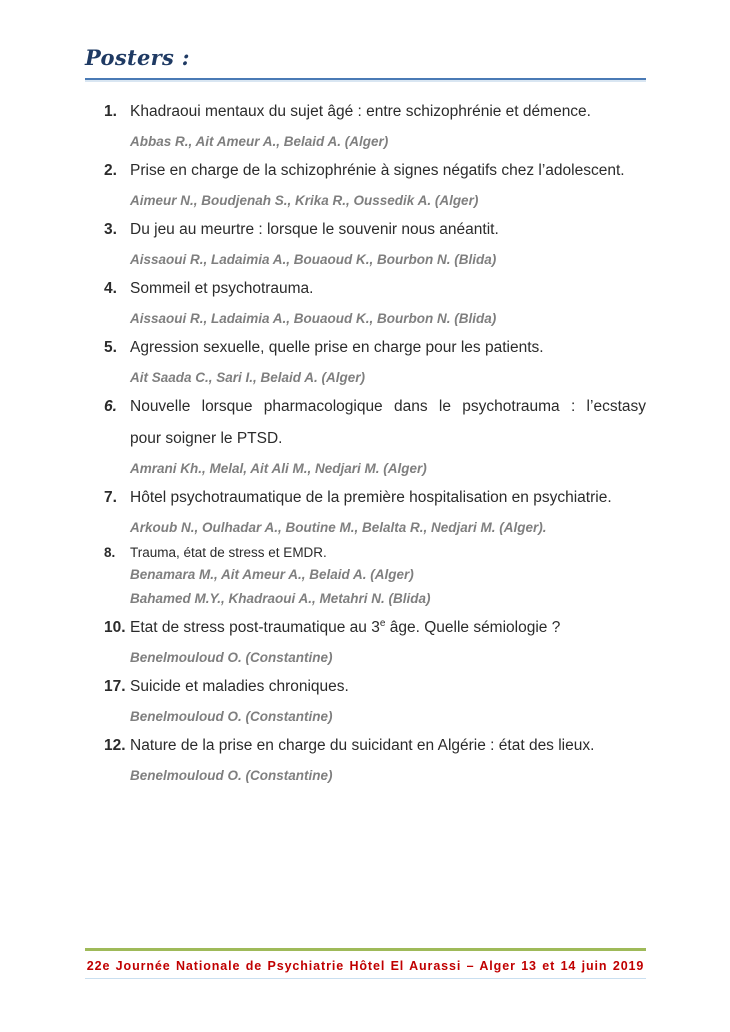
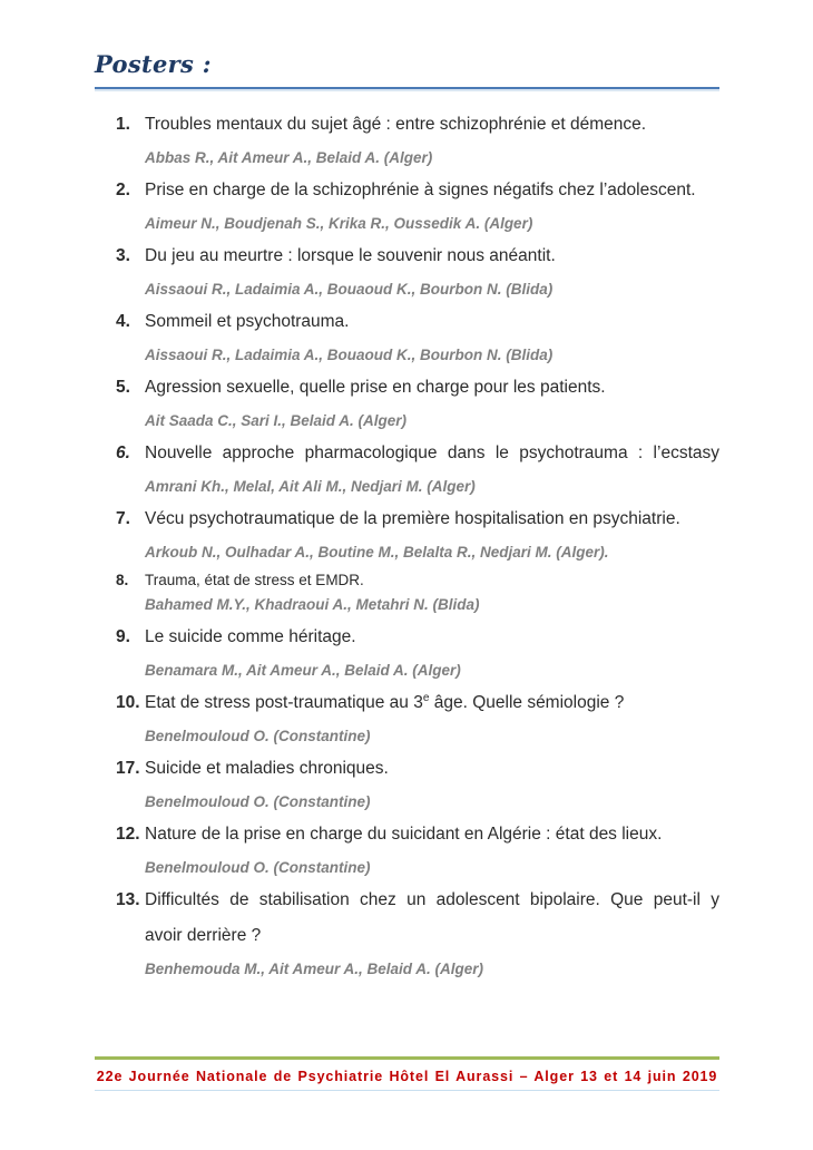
  Posters :
  1.
- Khadraoui mentaux du sujet âgé : entre schizophrénie et démence.
+ Troubles mentaux du sujet âgé : entre schizophrénie et démence.
  Abbas R., Ait Ameur A., Belaid A. (Alger)
  2.
  Prise en charge de la schizophrénie à signes négatifs chez l’adolescent.
  Aimeur N., Boudjenah S., Krika R., Oussedik A. (Alger)
  3.
  Du jeu au meurtre : lorsque le souvenir nous anéantit.
  Aissaoui R., Ladaimia A., Bouaoud K., Bourbon N. (Blida)
  4.
  Sommeil et psychotrauma.
  Aissaoui R., Ladaimia A., Bouaoud K., Bourbon N. (Blida)
  5.
  Agression sexuelle, quelle prise en charge pour les patients.
  Ait Saada C., Sari I., Belaid A. (Alger)
  6.
- Nouvelle lorsque pharmacologique dans le psychotrauma : l’ecstasy
+ Nouvelle approche pharmacologique dans le psychotrauma : l’ecstasy
- pour soigner le PTSD.
  Amrani Kh., Melal, Ait Ali M., Nedjari M. (Alger)
  7.
- Hôtel psychotraumatique de la première hospitalisation en psychiatrie.
+ Vécu psychotraumatique de la première hospitalisation en psychiatrie.
  Arkoub N., Oulhadar A., Boutine M., Belalta R., Nedjari M. (Alger).
  8.
  Trauma, état de stress et EMDR.
- Benamara M., Ait Ameur A., Belaid A. (Alger)
+ Bahamed M.Y., Khadraoui A., Metahri N. (Blida)
+ 9.
+ Le suicide comme héritage.
- Bahamed M.Y., Khadraoui A., Metahri N. (Blida)
+ Benamara M., Ait Ameur A., Belaid A. (Alger)
  10.
  Etat de stress post-traumatique au 3e âge. Quelle sémiologie ?
  Benelmouloud O. (Constantine)
  17.
  Suicide et maladies chroniques.
  Benelmouloud O. (Constantine)
  12.
  Nature de la prise en charge du suicidant en Algérie : état des lieux.
  Benelmouloud O. (Constantine)
+ 13.
+ Difficultés de stabilisation chez un adolescent bipolaire. Que peut-il y
+ avoir derrière ?
+ Benhemouda M., Ait Ameur A., Belaid A. (Alger)
  22e Journée Nationale de Psychiatrie Hôtel El Aurassi – Alger 13 et 14 juin 2019
